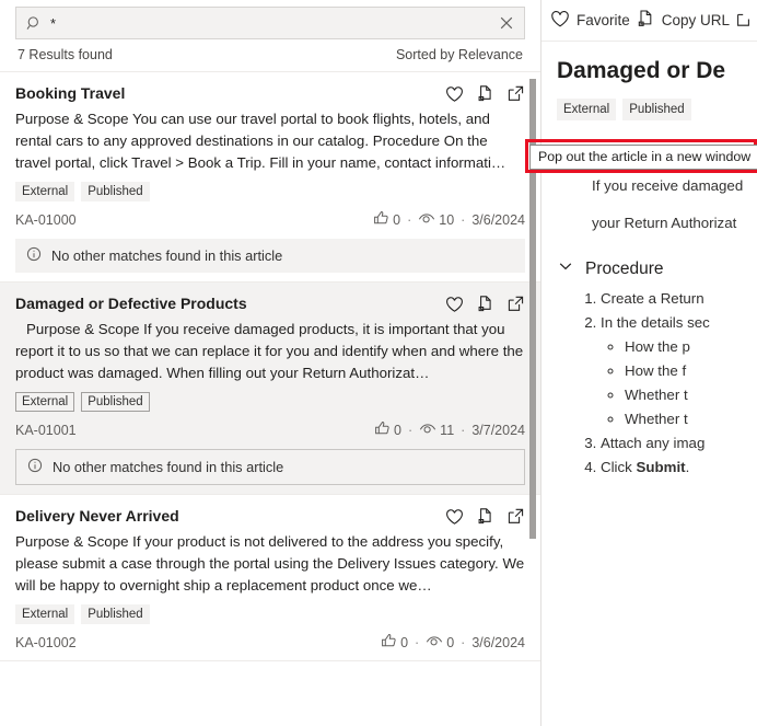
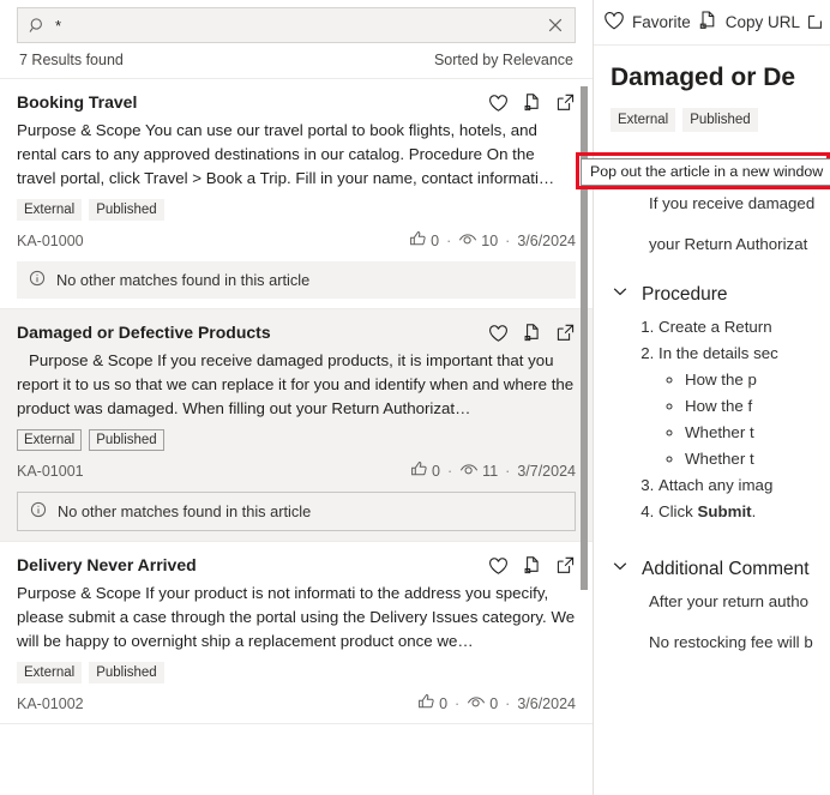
  *
  7 Results found
  Sorted by Relevance
  Booking Travel
  Purpose & Scope You can use our travel portal to book flights, hotels, and rental cars to any approved destinations in our catalog. Procedure On the travel portal, click Travel > Book a Trip. Fill in your name, contact informati…
  External
  Published
  KA-01000
  0
  ·
  10
  ·
  3/6/2024
  No other matches found in this article
  Damaged or Defective Products
  Purpose & Scope If you receive damaged products, it is important that you report it to us so that we can replace it for you and identify when and where the product was damaged. When filling out your Return Authorizat…
  External
  Published
  KA-01001
  0
  ·
  11
  ·
  3/7/2024
  No other matches found in this article
  Delivery Never Arrived
- Purpose & Scope If your product is not delivered to the address you specify, please submit a case through the portal using the Delivery Issues category. We will be happy to overnight ship a replacement product once we…
+ Purpose & Scope If your product is not informati to the address you specify, please submit a case through the portal using the Delivery Issues category. We will be happy to overnight ship a replacement product once we…
  External
  Published
  KA-01002
  0
  ·
  0
  ·
  3/6/2024
  Favorite
  Copy URL
  Damaged or De
  External
  Published
  If you receive damaged
  your Return Authorizat
  Procedure
  Create a Return
  In the details sec
  How the p
  How the f
  Whether t
  Whether t
  Attach any imag
  Click Submit.
+ Additional Comment
+ After your return autho
+ No restocking fee will b
  Pop out the article in a new window
